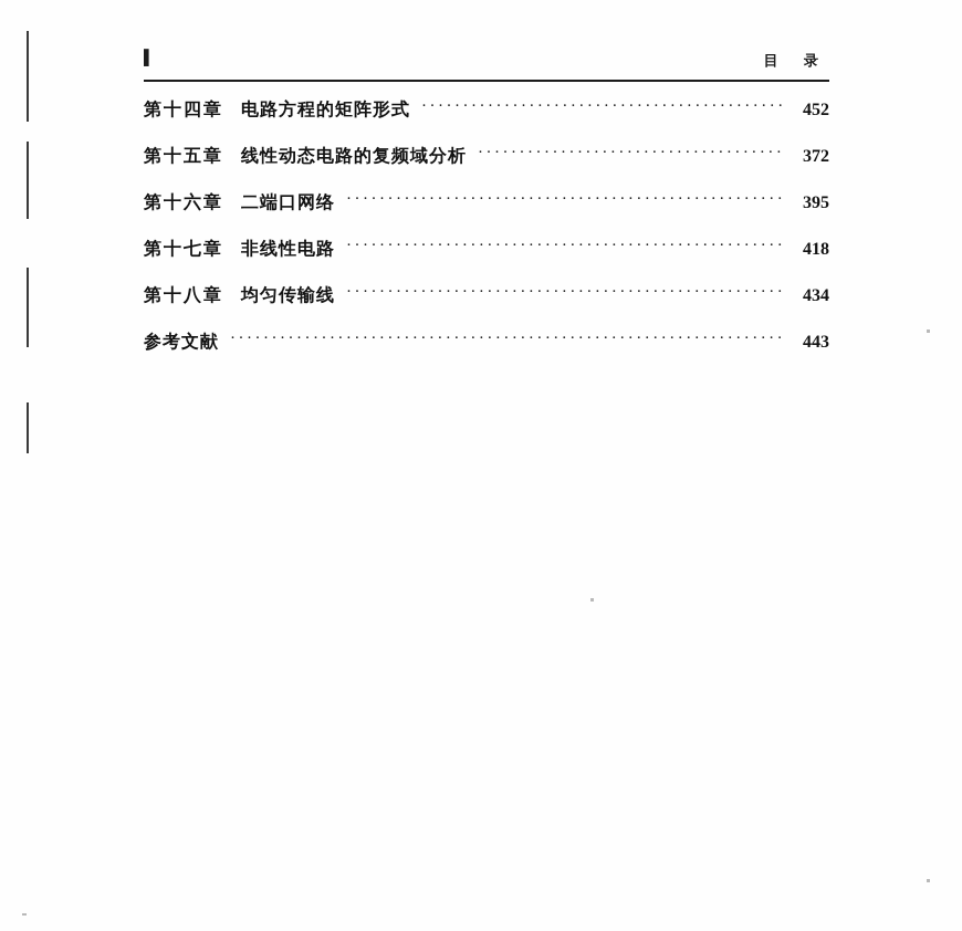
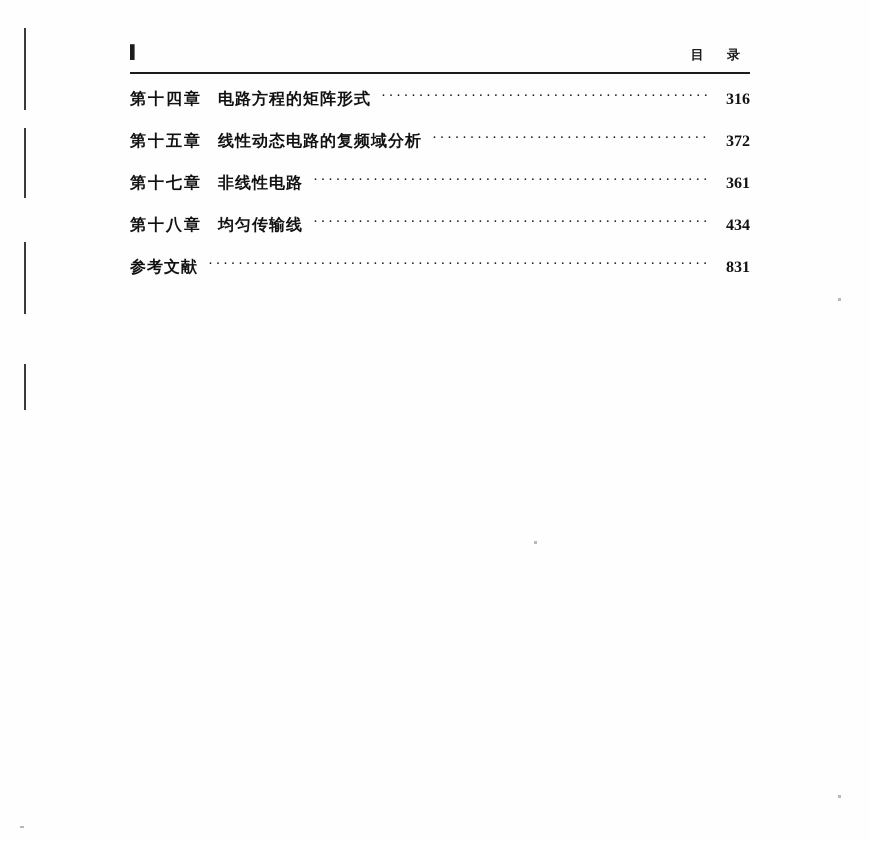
  ▌
  目 录
  第十四章
  电路方程的矩阵形式
- 452
+ 316
  第十五章
  线性动态电路的复频域分析
  372
- 第十六章
- 二端口网络
- 395
  第十七章
  非线性电路
- 418
+ 361
  第十八章
  均匀传输线
  434
  参考文献
- 443
+ 831
